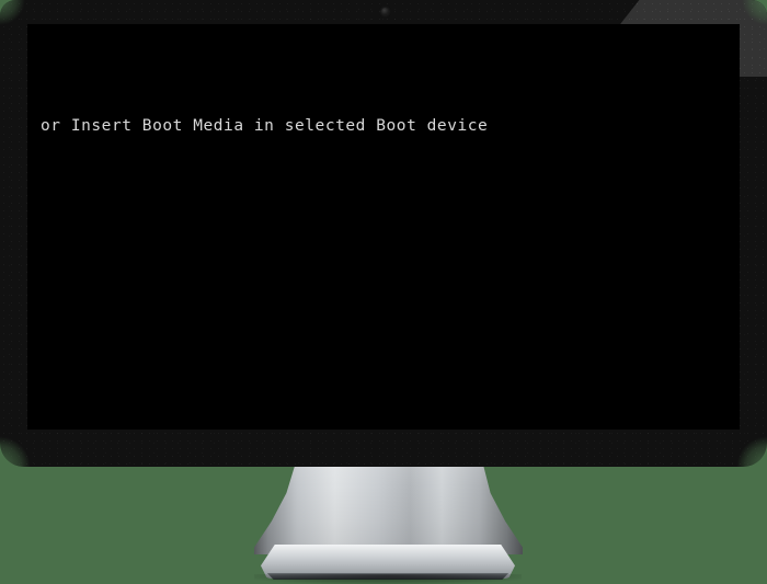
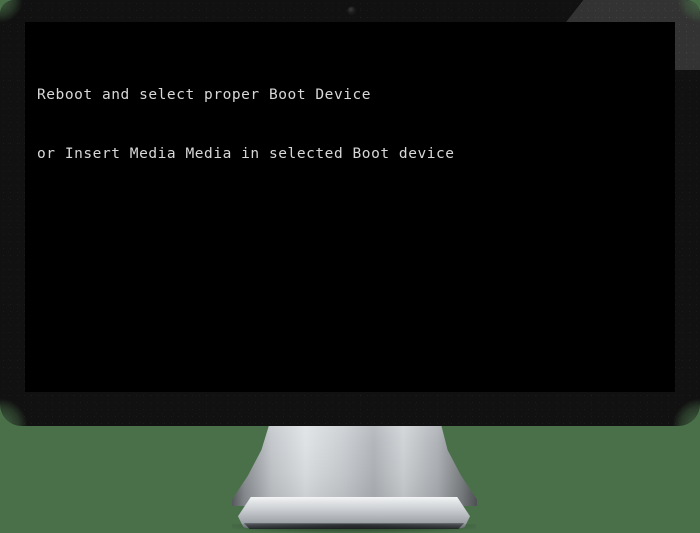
+ Reboot and select proper Boot Device
- or Insert Boot Media in selected Boot device
+ or Insert Media Media in selected Boot device
